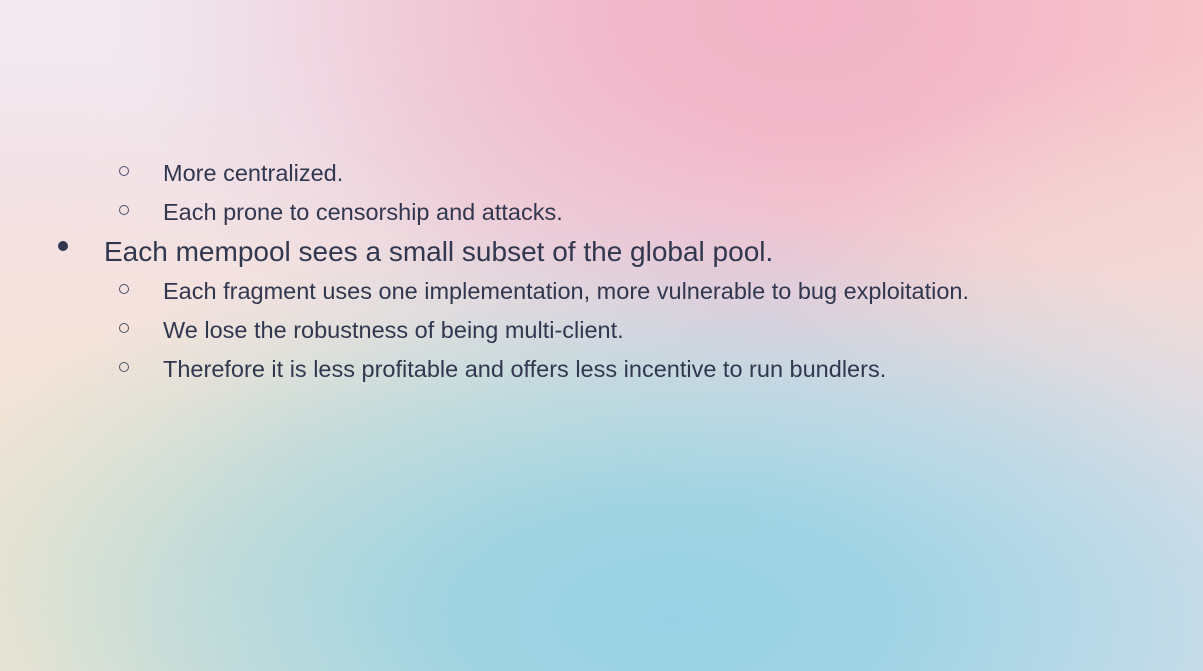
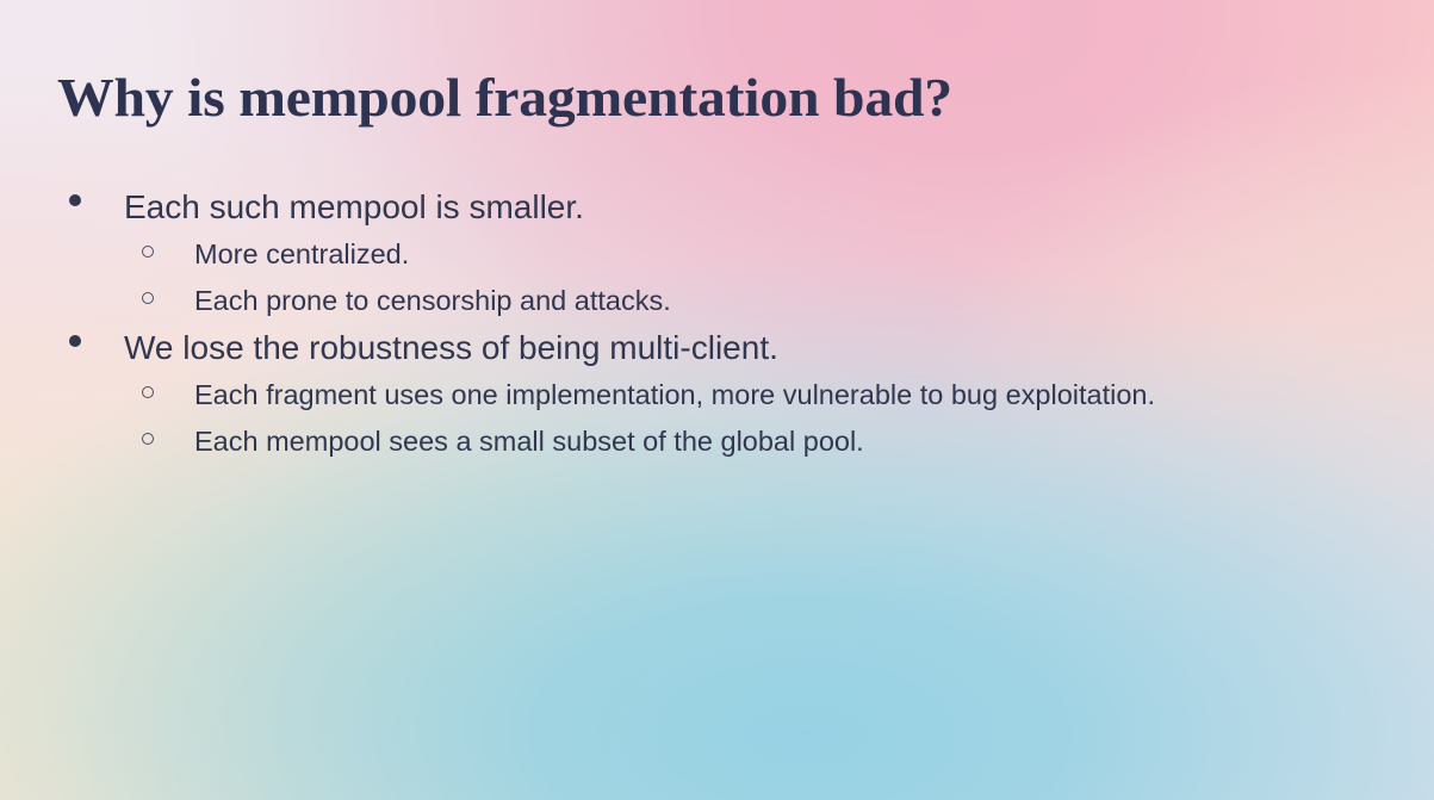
+ Why is mempool fragmentation bad?
+ Each such mempool is smaller.
  More centralized.
  Each prone to censorship and attacks.
- Each mempool sees a small subset of the global pool.
+ We lose the robustness of being multi-client.
  Each fragment uses one implementation, more vulnerable to bug exploitation.
- We lose the robustness of being multi-client.
+ Each mempool sees a small subset of the global pool.
- Therefore it is less profitable and offers less incentive to run bundlers.
